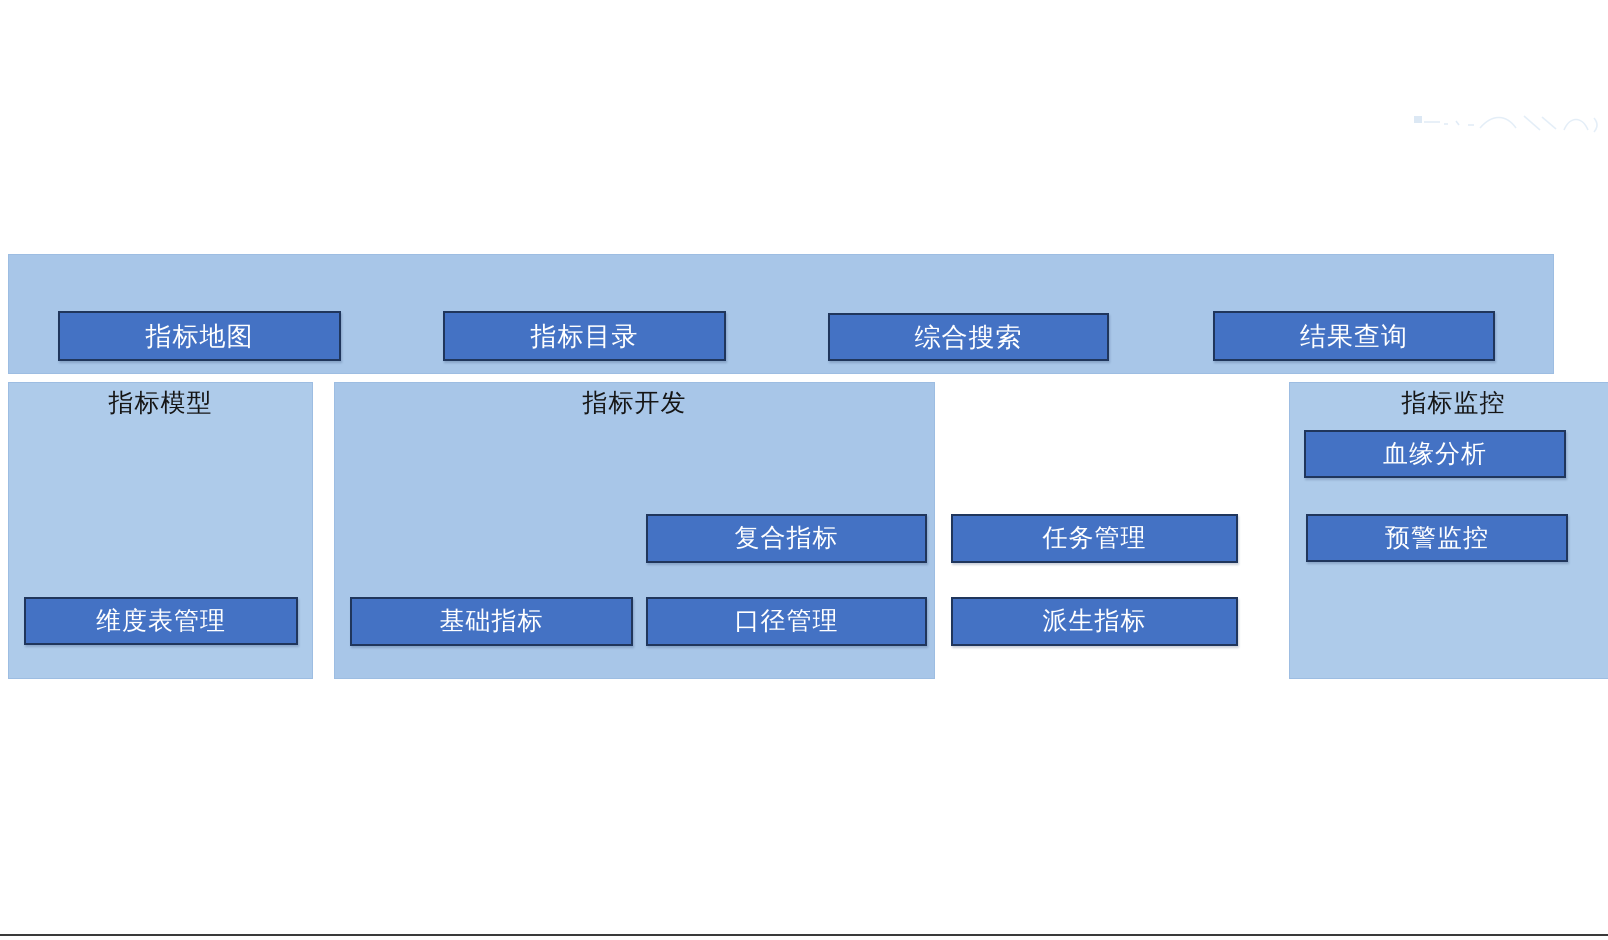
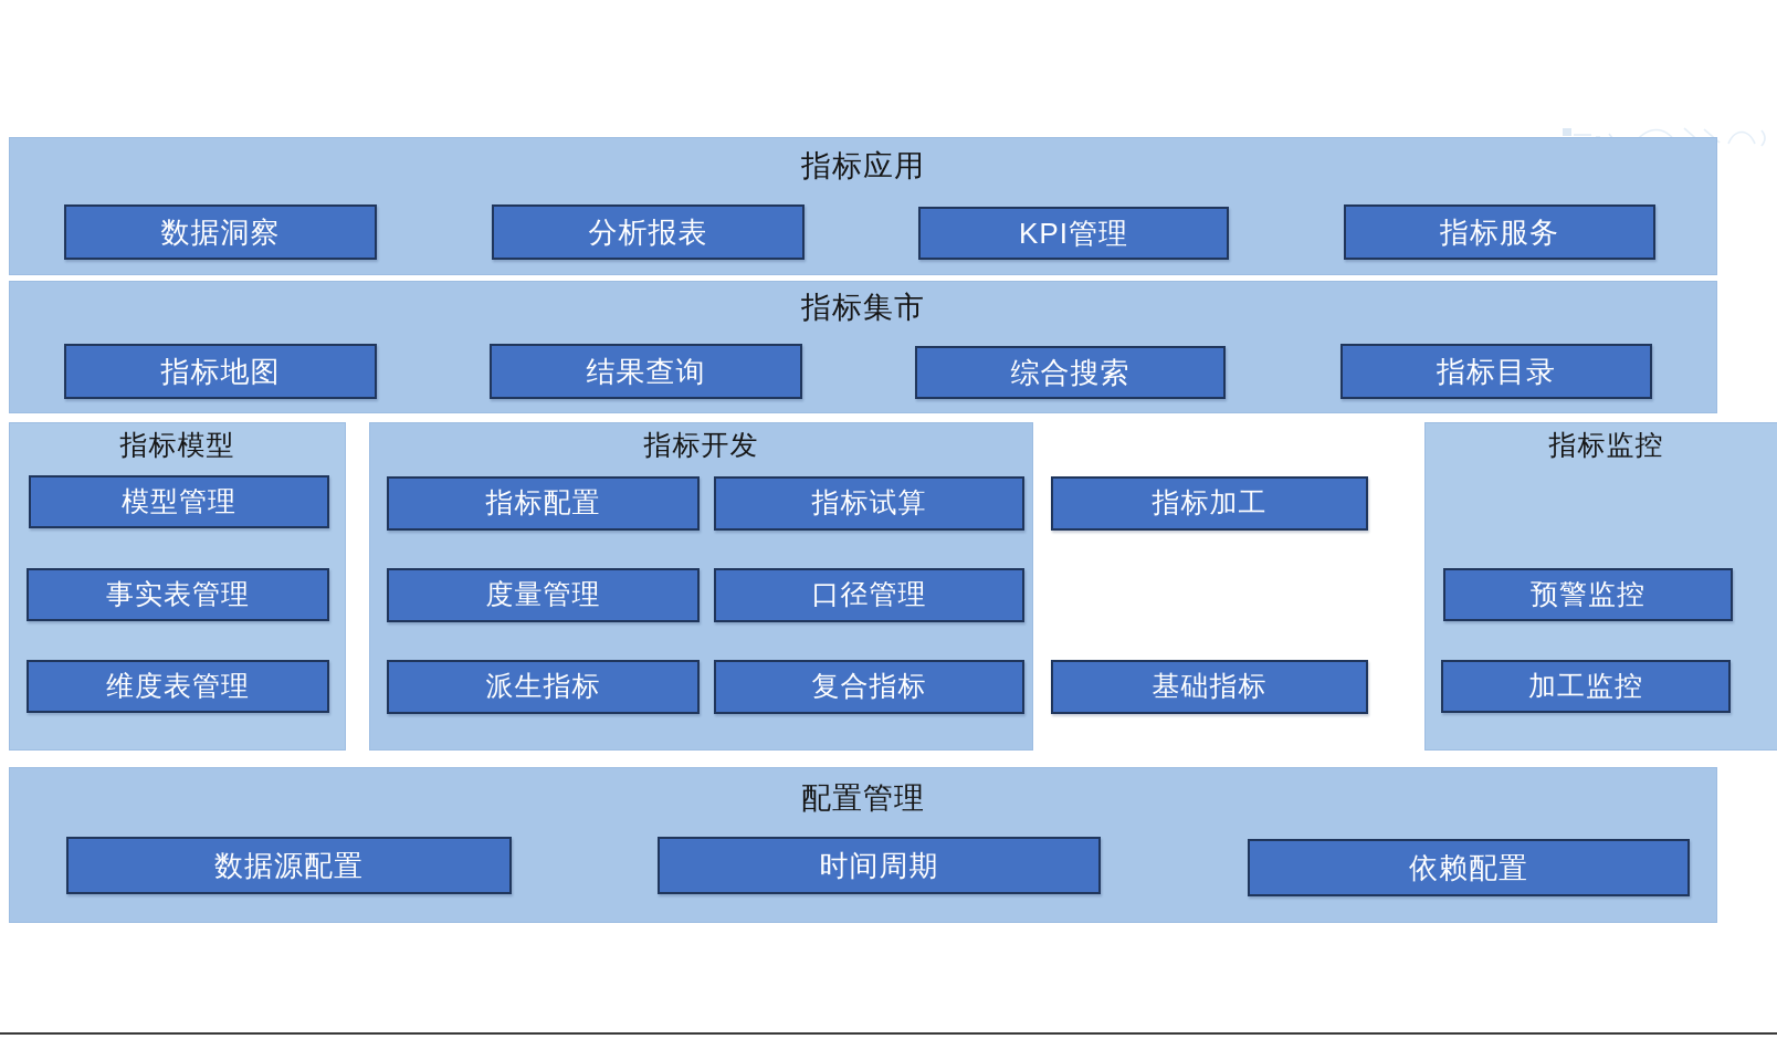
+ 指标应用
+ 数据洞察
+ 分析报表
+ KPI管理
+ 指标服务
+ 指标集市
  指标地图
- 指标目录
+ 结果查询
  综合搜索
- 结果查询
+ 指标目录
  指标模型
+ 模型管理
+ 事实表管理
  维度表管理
  指标开发
+ 指标配置
+ 指标试算
+ 指标加工
+ 度量管理
- 复合指标
+ 口径管理
- 任务管理
- 基础指标
+ 派生指标
- 口径管理
+ 复合指标
- 派生指标
+ 基础指标
  指标监控
- 血缘分析
  预警监控
+ 加工监控
+ 配置管理
+ 数据源配置
+ 时间周期
+ 依赖配置
